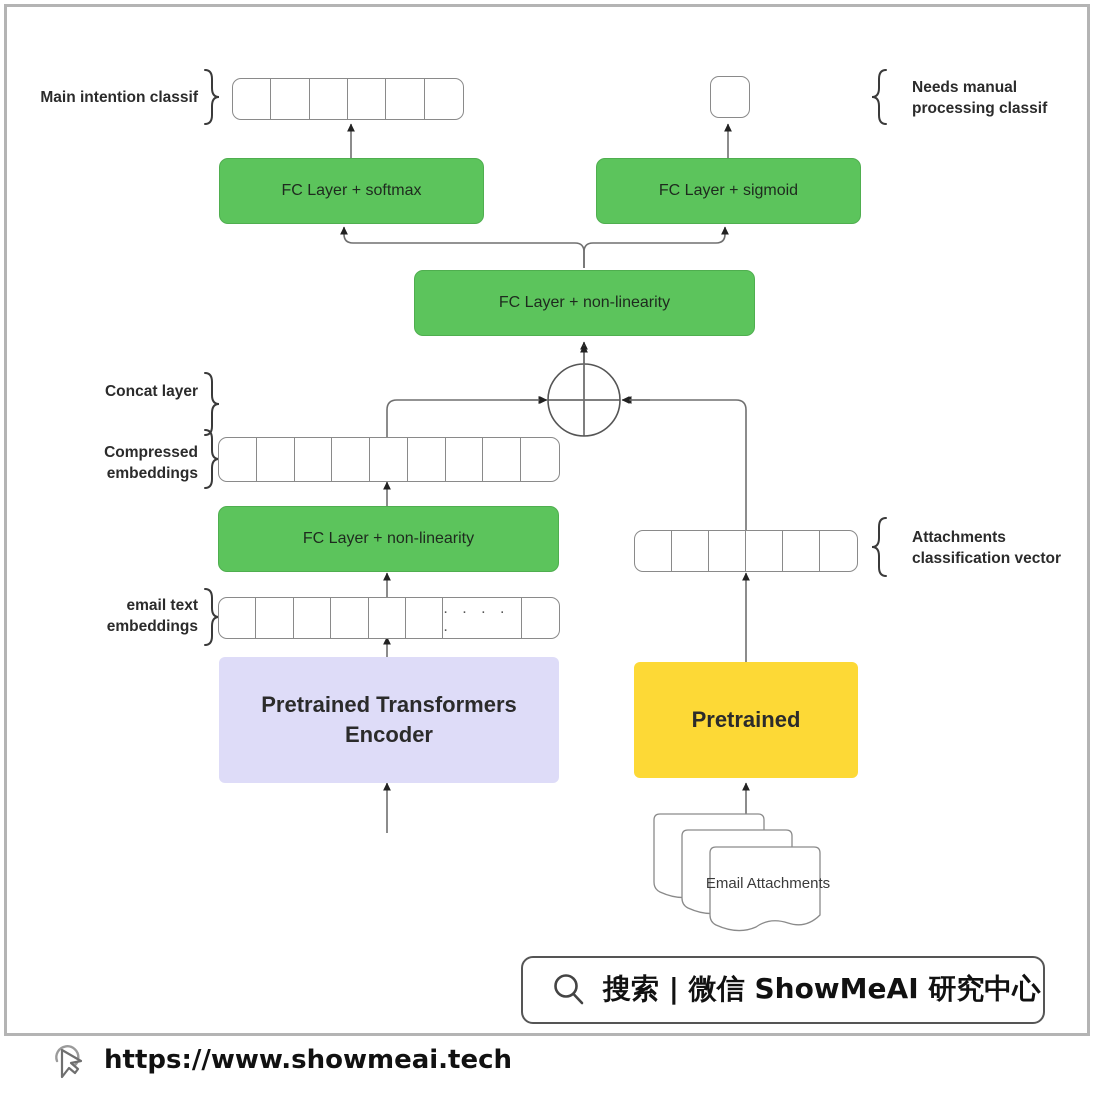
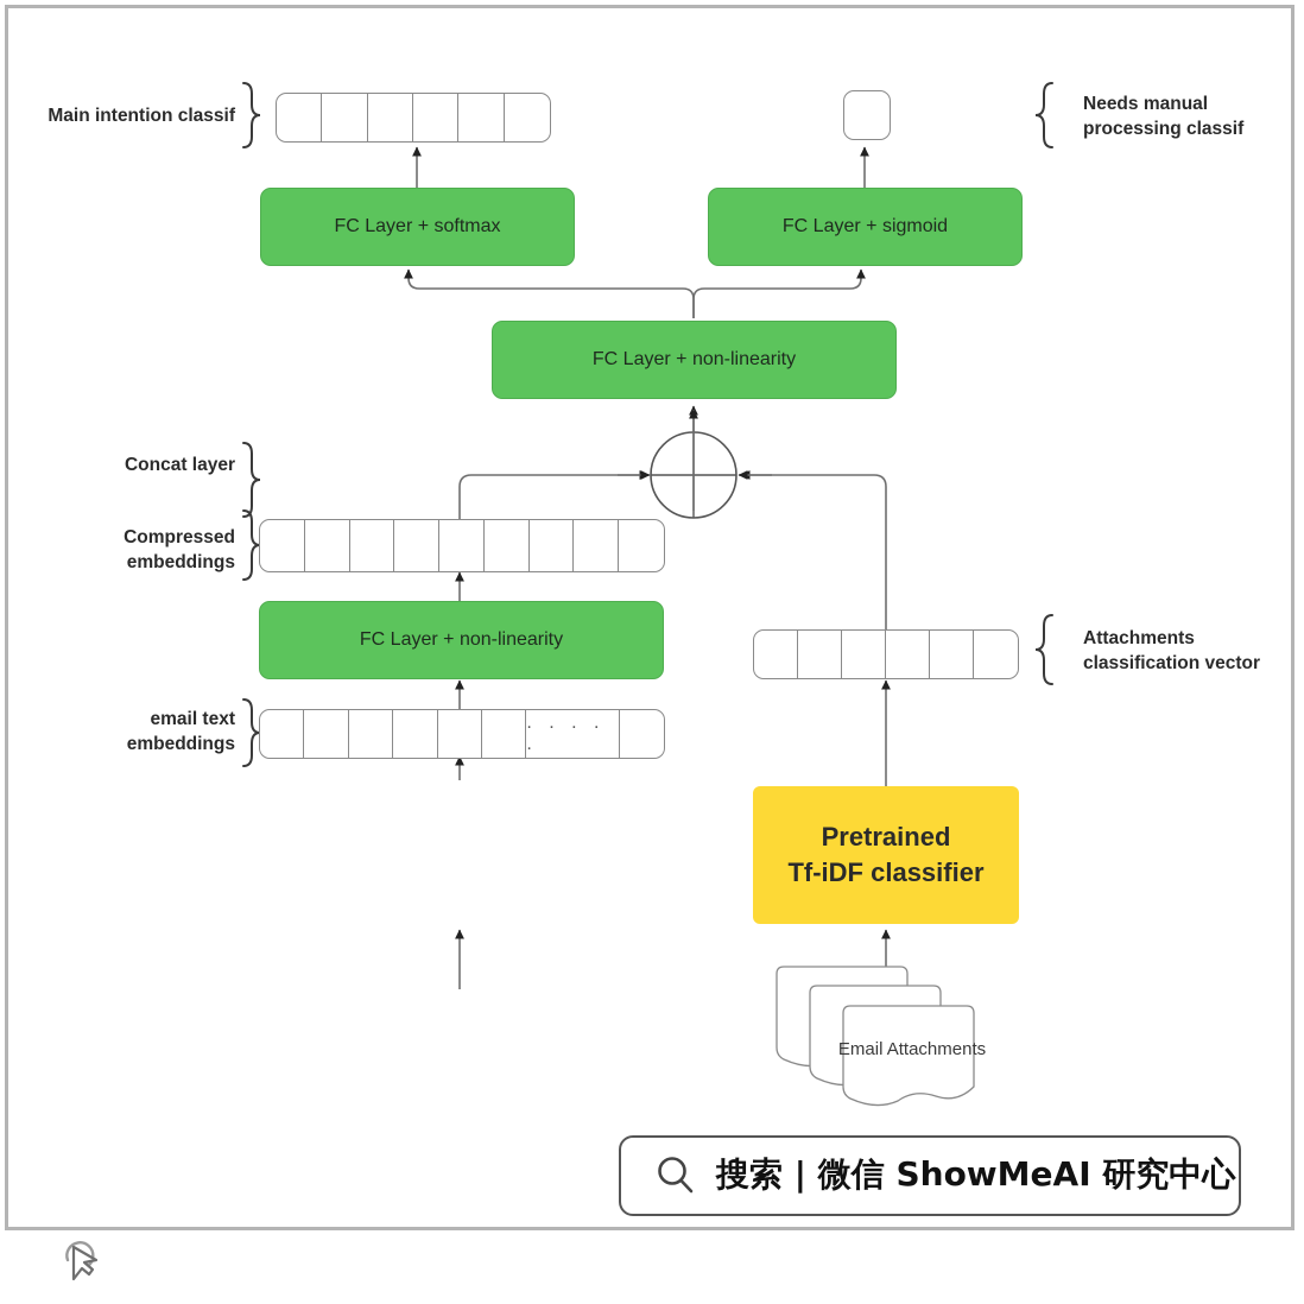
  Main intention classif
  Needs manual
  processing classif
  FC Layer + softmax
  FC Layer + sigmoid
  FC Layer + non-linearity
  Concat layer
  Compressed
  embeddings
  FC Layer + non-linearity
  Attachments
  classification vector
  email text
  embeddings
  . . . . .
- Pretrained Transformers
- Encoder
  Pretrained
+ Tf-iDF classifier
  Email Attachments
  搜索 | 微信 ShowMeAI 研究中心
- https://www.showmeai.tech
